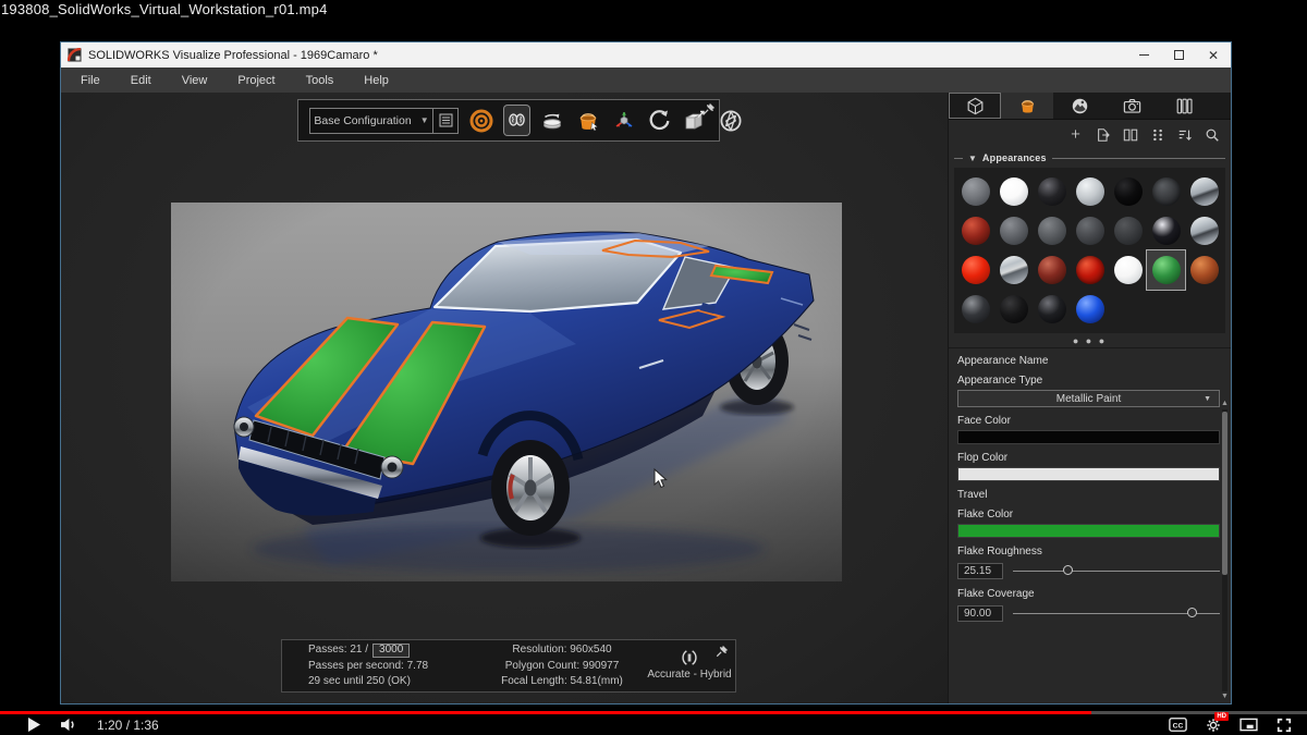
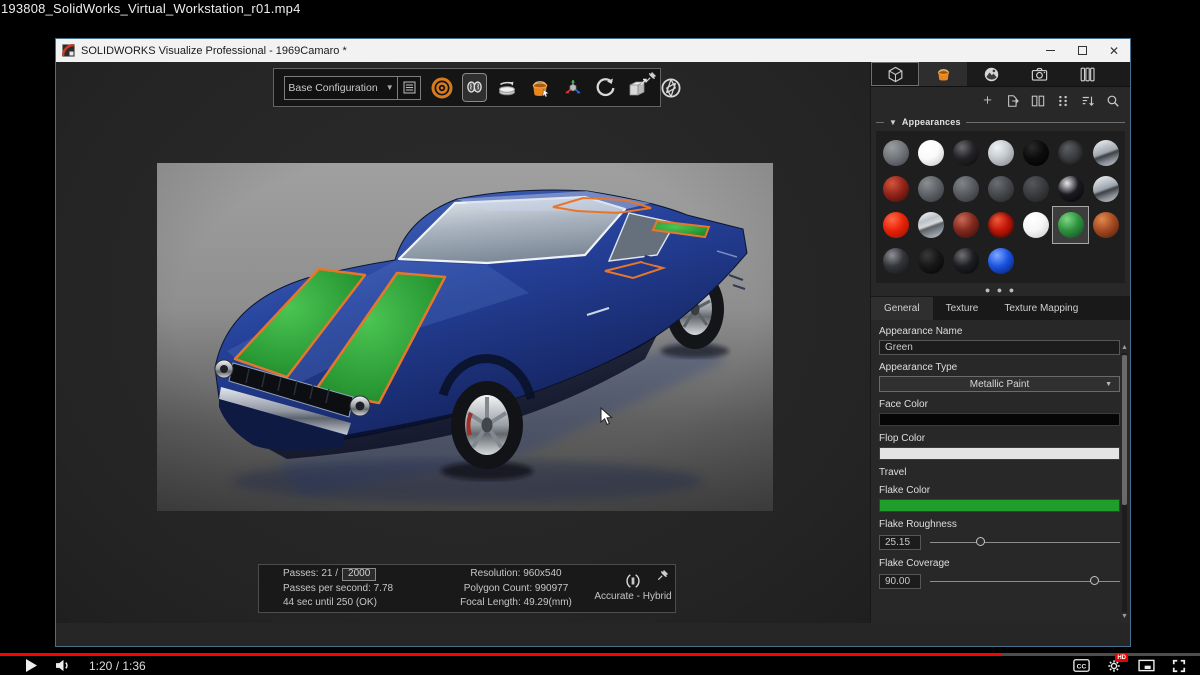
  193808_SolidWorks_Virtual_Workstation_r01.mp4
  SOLIDWORKS Visualize Professional - 1969Camaro *
  ✕
- File
- Edit
- View
- Project
- Tools
- Help
  Base Configuration
  ▼
  Passes: 21 /
- 3000
+ 2000
  Passes per second: 7.78
- 29 sec until 250 (OK)
+ 44 sec until 250 (OK)
  Resolution: 960x540
  Polygon Count: 990977
- Focal Length: 54.81(mm)
+ Focal Length: 49.29(mm)
  Accurate - Hybrid
  ＋
  ▼
  Appearances
  ● ● ●
+ General
+ Texture
+ Texture Mapping
  Appearance Name
+ Green
  Appearance Type
  Metallic Paint
  Face Color
  Flop Color
  Travel
  Flake Color
  Flake Roughness
  25.15
  Flake Coverage
  90.00
  1:20 / 1:36
